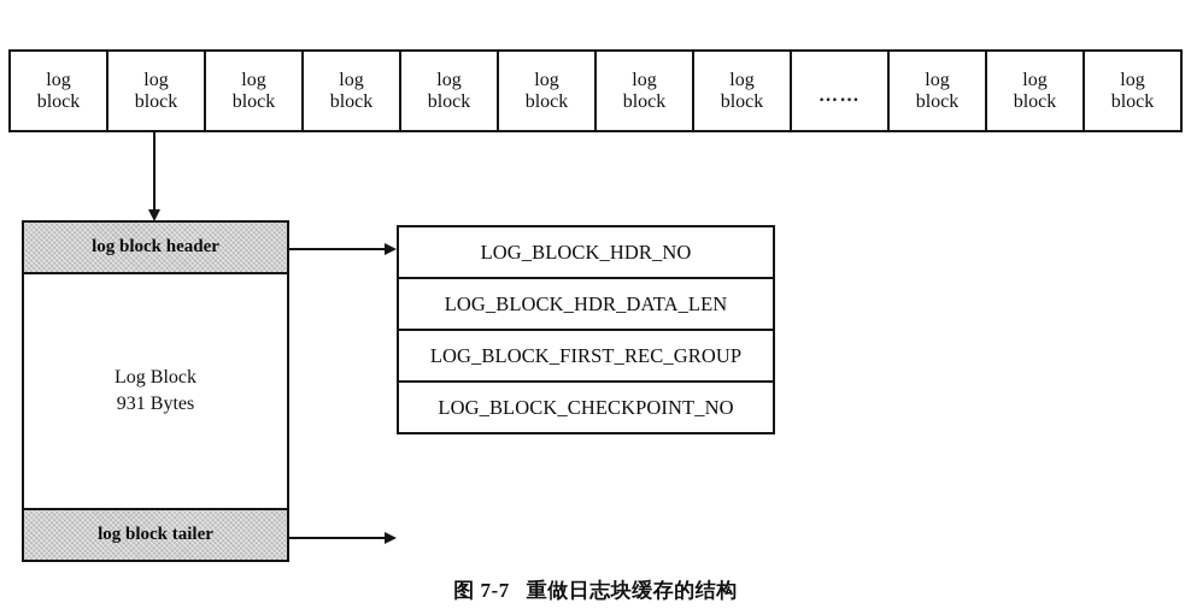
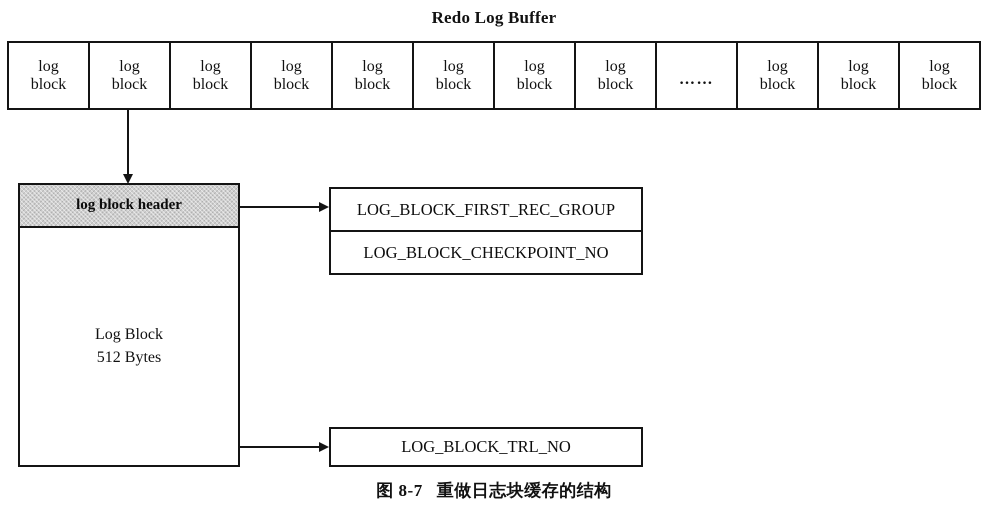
+ Redo Log Buffer
  log
  block
  log
  block
  log
  block
  log
  block
  log
  block
  log
  block
  log
  block
  log
  block
  ……
  log
  block
  log
  block
  log
  block
  log block header
  Log Block
- 931 Bytes
+ 512 Bytes
- log block tailer
- LOG_BLOCK_HDR_NO
- LOG_BLOCK_HDR_DATA_LEN
  LOG_BLOCK_FIRST_REC_GROUP
  LOG_BLOCK_CHECKPOINT_NO
+ LOG_BLOCK_TRL_NO
- 图 7-7 重做日志块缓存的结构
+ 图 8-7 重做日志块缓存的结构
